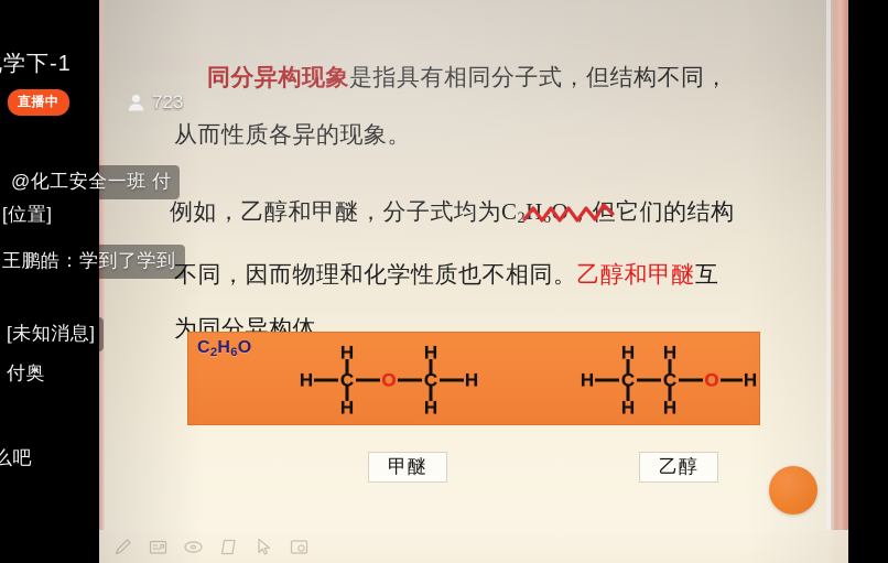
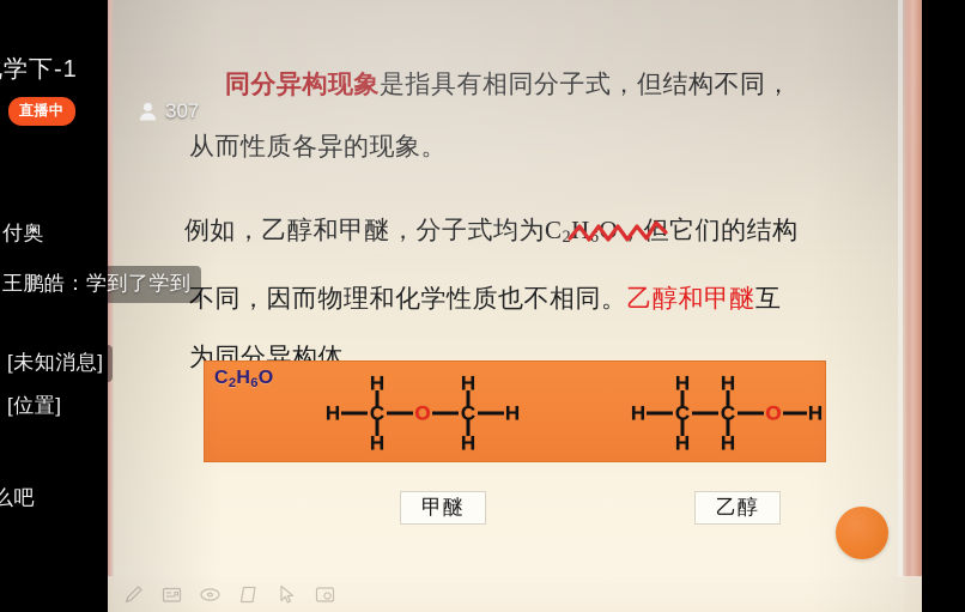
  学下-1
  直播中
- 723
+ 307
- @化工安全一班 付
- [位置]
+ 付奥
  王鹏皓：学到了学到
  [未知消息]
- 付奥
+ [位置]
  么吧
